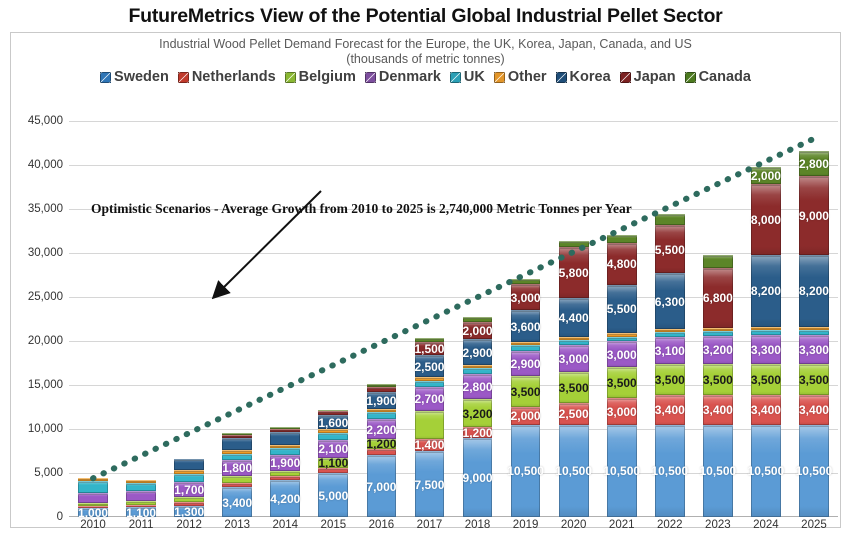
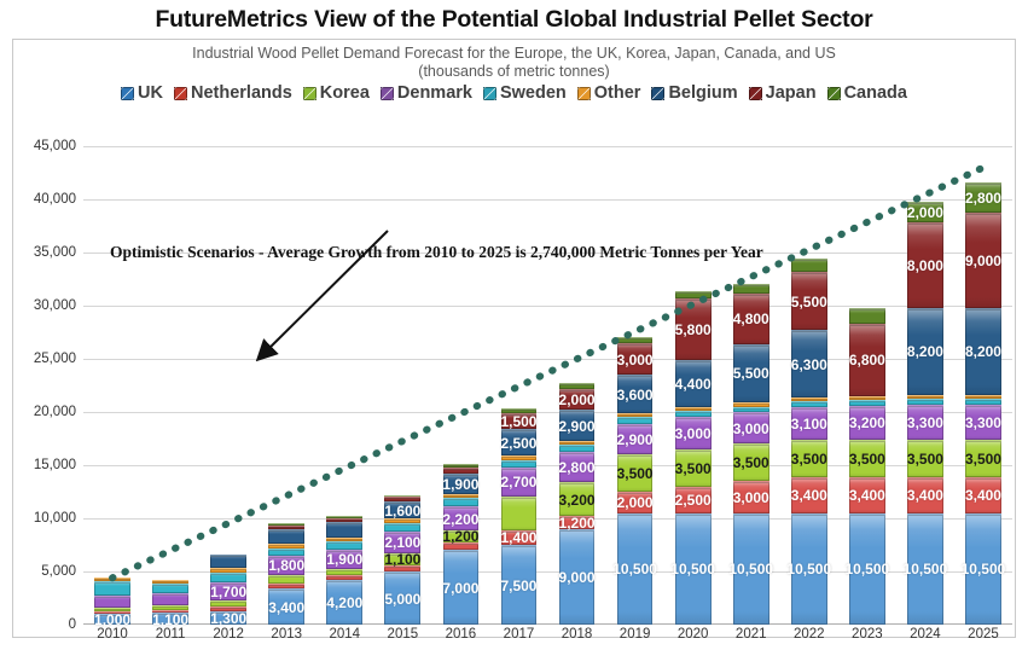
  FutureMetrics View of the Potential Global Industrial Pellet Sector
  Industrial Wood Pellet Demand Forecast for the Europe, the UK, Korea, Japan, Canada, and US
  (thousands of metric tonnes)
- Sweden
+ UK
  Netherlands
- Belgium
+ Korea
  Denmark
- UK
+ Sweden
  Other
- Korea
+ Belgium
  Japan
  Canada
  0
  5,000
  10,000
  15,000
  20,000
  25,000
  30,000
  35,000
  40,000
  45,000
  1,000
  1,100
  1,300
  1,700
  3,400
  1,800
  4,200
  1,900
  5,000
  1,100
  2,100
  1,600
  7,000
  1,200
  2,200
  1,900
  7,500
  1,400
  2,700
  2,500
  1,500
  9,000
  1,200
  3,200
  2,800
  2,900
  2,000
  10,500
  2,000
  3,500
  2,900
  3,600
  3,000
  10,500
  2,500
  3,500
  3,000
  4,400
  5,800
  10,500
  3,000
  3,500
  3,000
  5,500
  4,800
  10,500
  3,400
  3,500
  3,100
  6,300
  5,500
  10,500
  3,400
  3,500
  3,200
  6,800
  10,500
  3,400
  3,500
  3,300
  8,200
  8,000
  2,000
  10,500
  3,400
  3,500
  3,300
  8,200
  9,000
  2,800
  2010
  2011
  2012
  2013
  2014
  2015
  2016
  2017
  2018
  2019
  2020
  2021
  2022
  2023
  2024
  2025
  Optimistic Scenarios - Average Growth from 2010 to 2025 is 2,740,000 Metric Tonnes per Year
